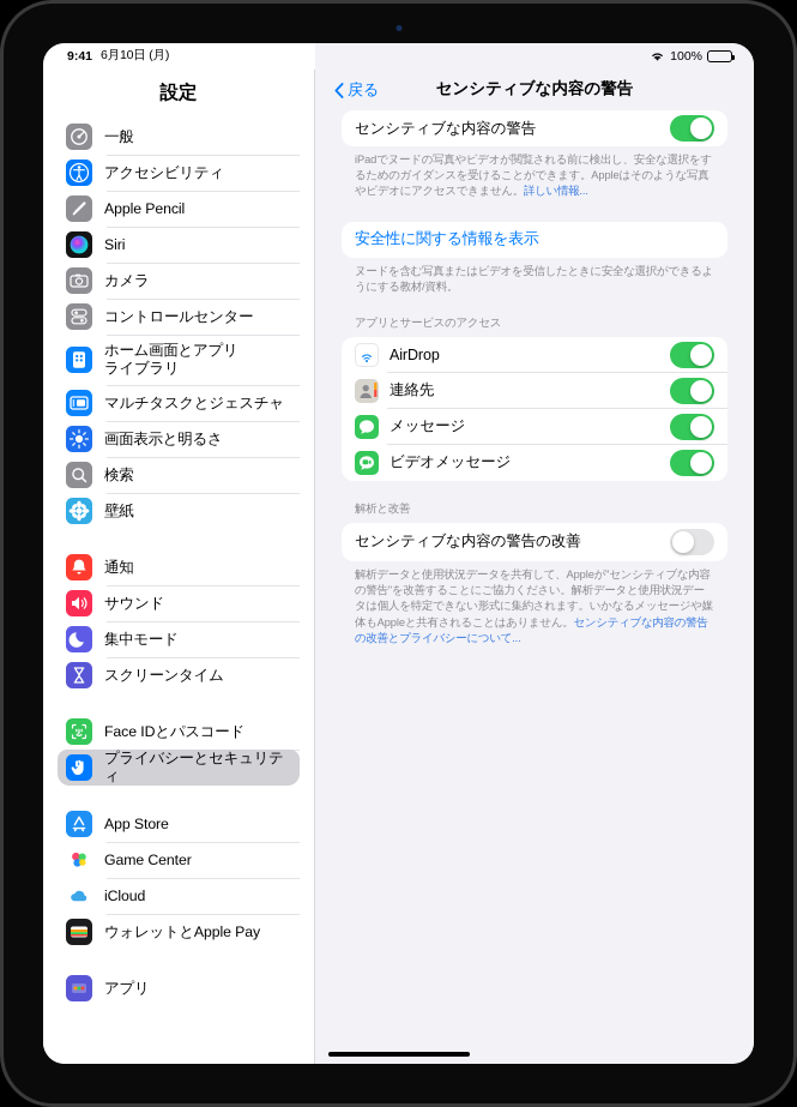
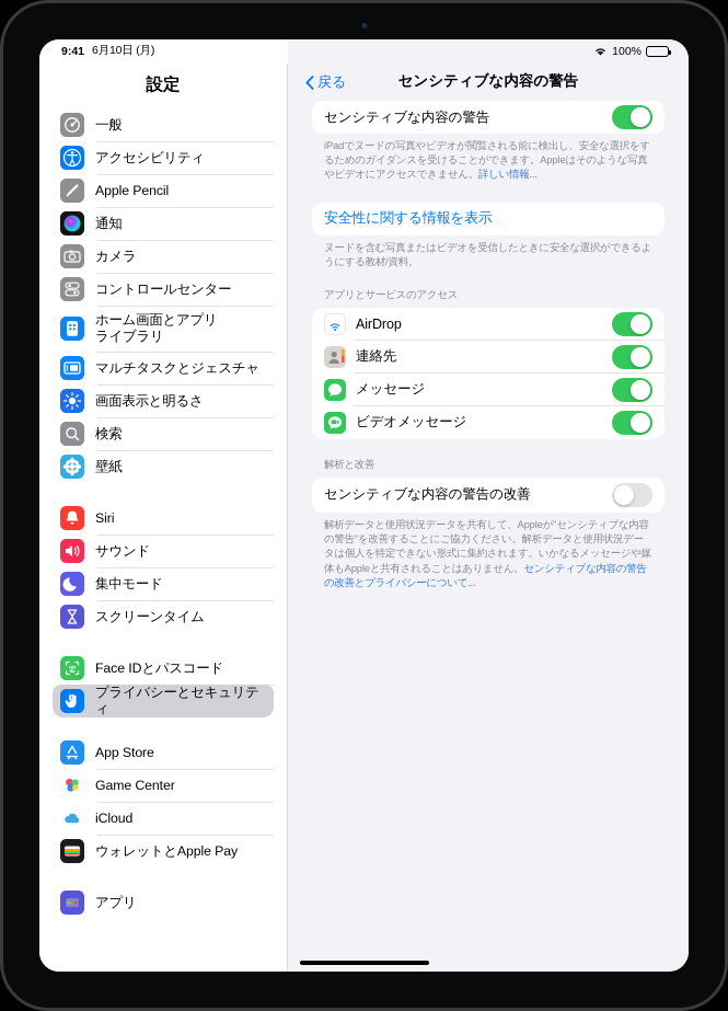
  9:41
  6月10日 (月)
  100%
  設定
  一般
  アクセシビリティ
  Apple Pencil
- Siri
+ 通知
  カメラ
  コントロールセンター
  ホーム画面とアプリ
  ライブラリ
  マルチタスクとジェスチャ
  画面表示と明るさ
  検索
  壁紙
- 通知
+ Siri
  サウンド
  集中モード
  スクリーンタイム
  Face IDとパスコード
  プライバシーとセキュリティ
  App Store
  Game Center
  iCloud
  ウォレットとApple Pay
  アプリ
  戻る
  センシティブな内容の警告
  センシティブな内容の警告
  iPadでヌードの写真やビデオが閲覧される前に検出し、安全な選択をするためのガイダンスを受けることができます。Appleはそのような写真やビデオにアクセスできません。詳しい情報...
  安全性に関する情報を表示
  ヌードを含む写真またはビデオを受信したときに安全な選択ができるようにする教材/資料。
  アプリとサービスのアクセス
  AirDrop
  連絡先
  メッセージ
  ビデオメッセージ
  解析と改善
  センシティブな内容の警告の改善
  解析データと使用状況データを共有して、Appleが"センシティブな内容の警告"を改善することにご協力ください。解析データと使用状況データは個人を特定できない形式に集約されます。いかなるメッセージや媒体もAppleと共有されることはありません。センシティブな内容の警告の改善とプライバシーについて...
